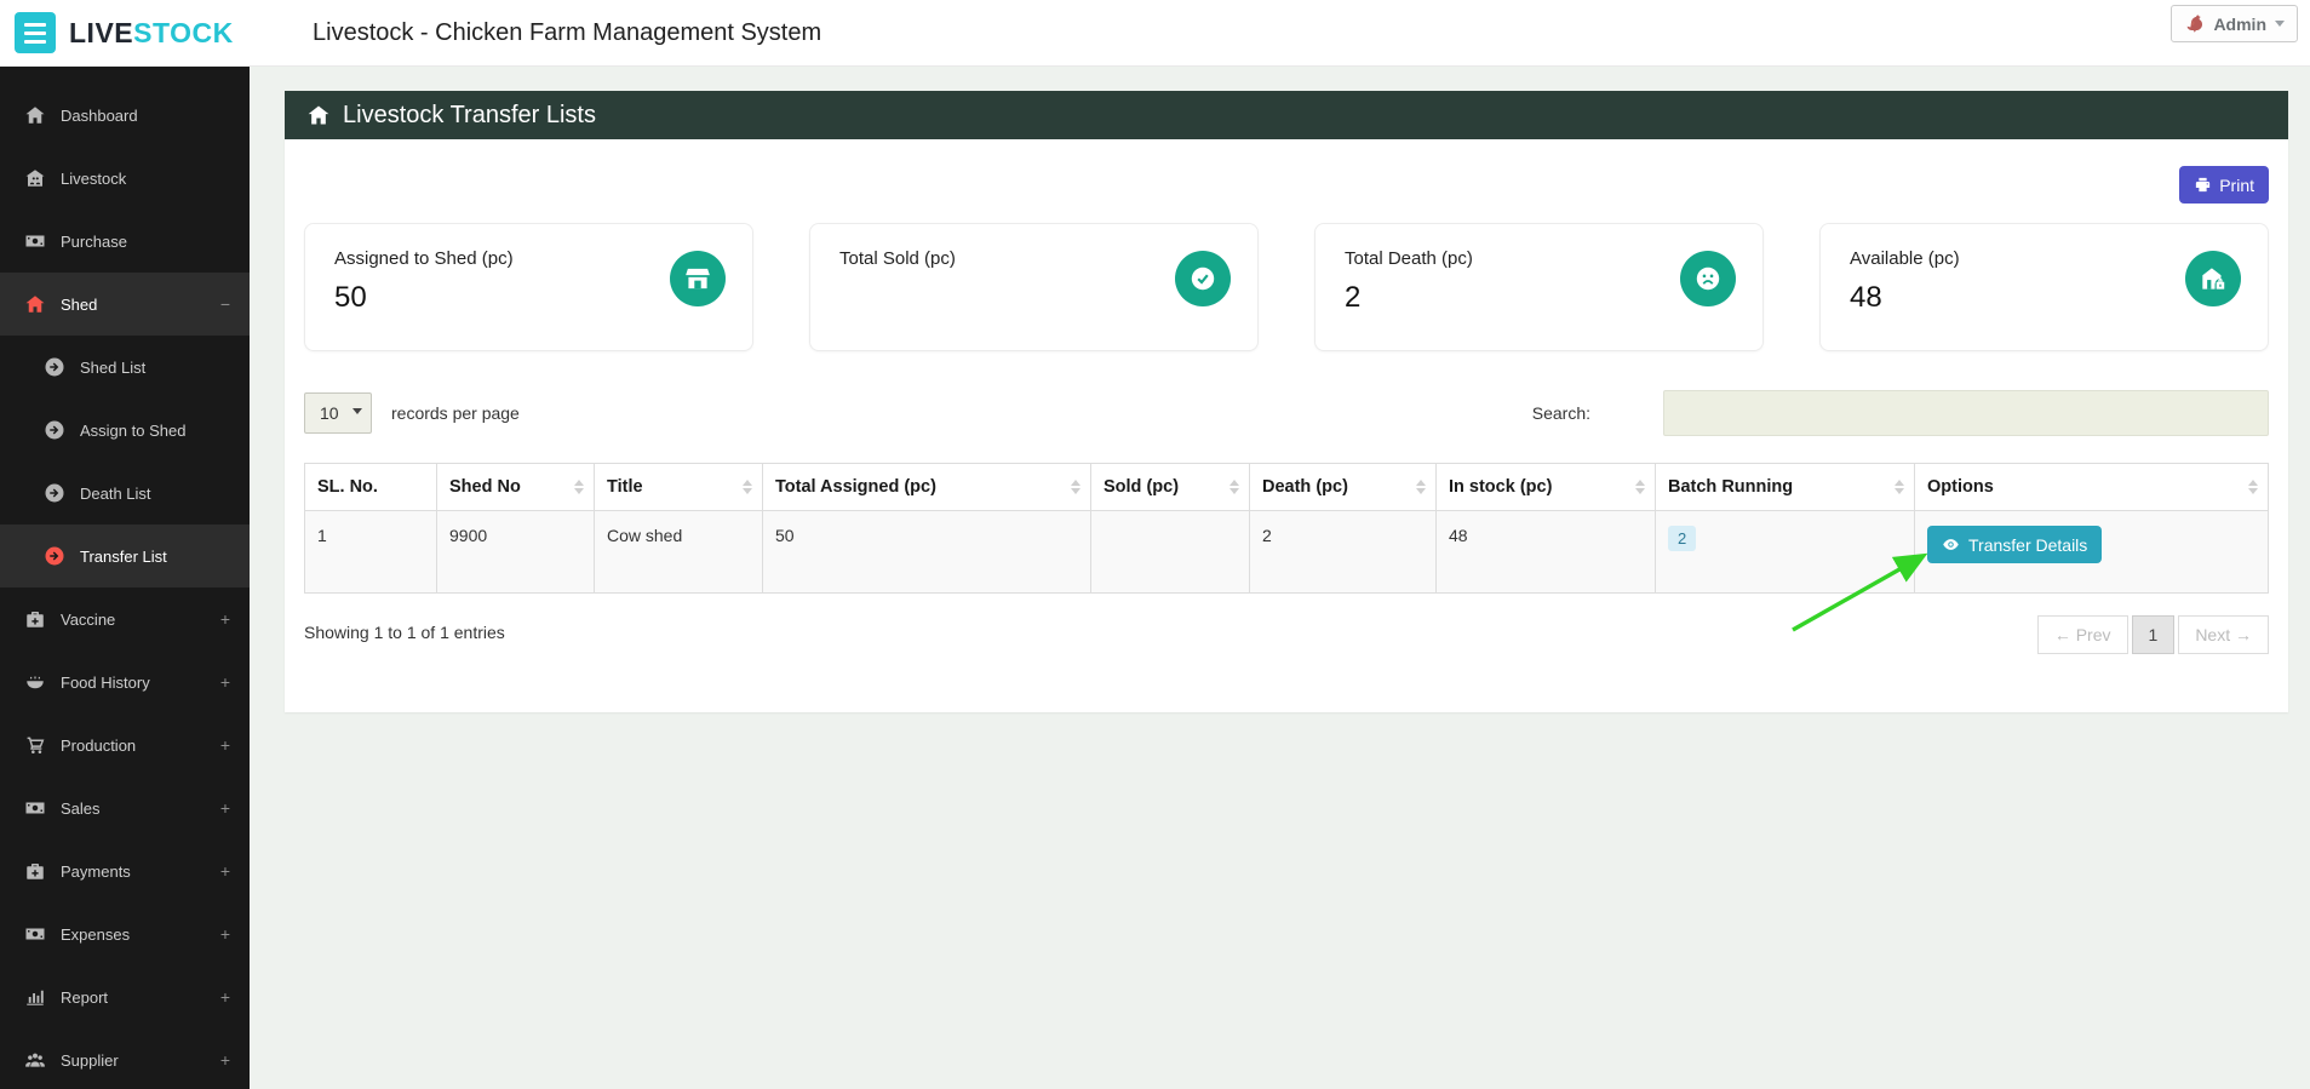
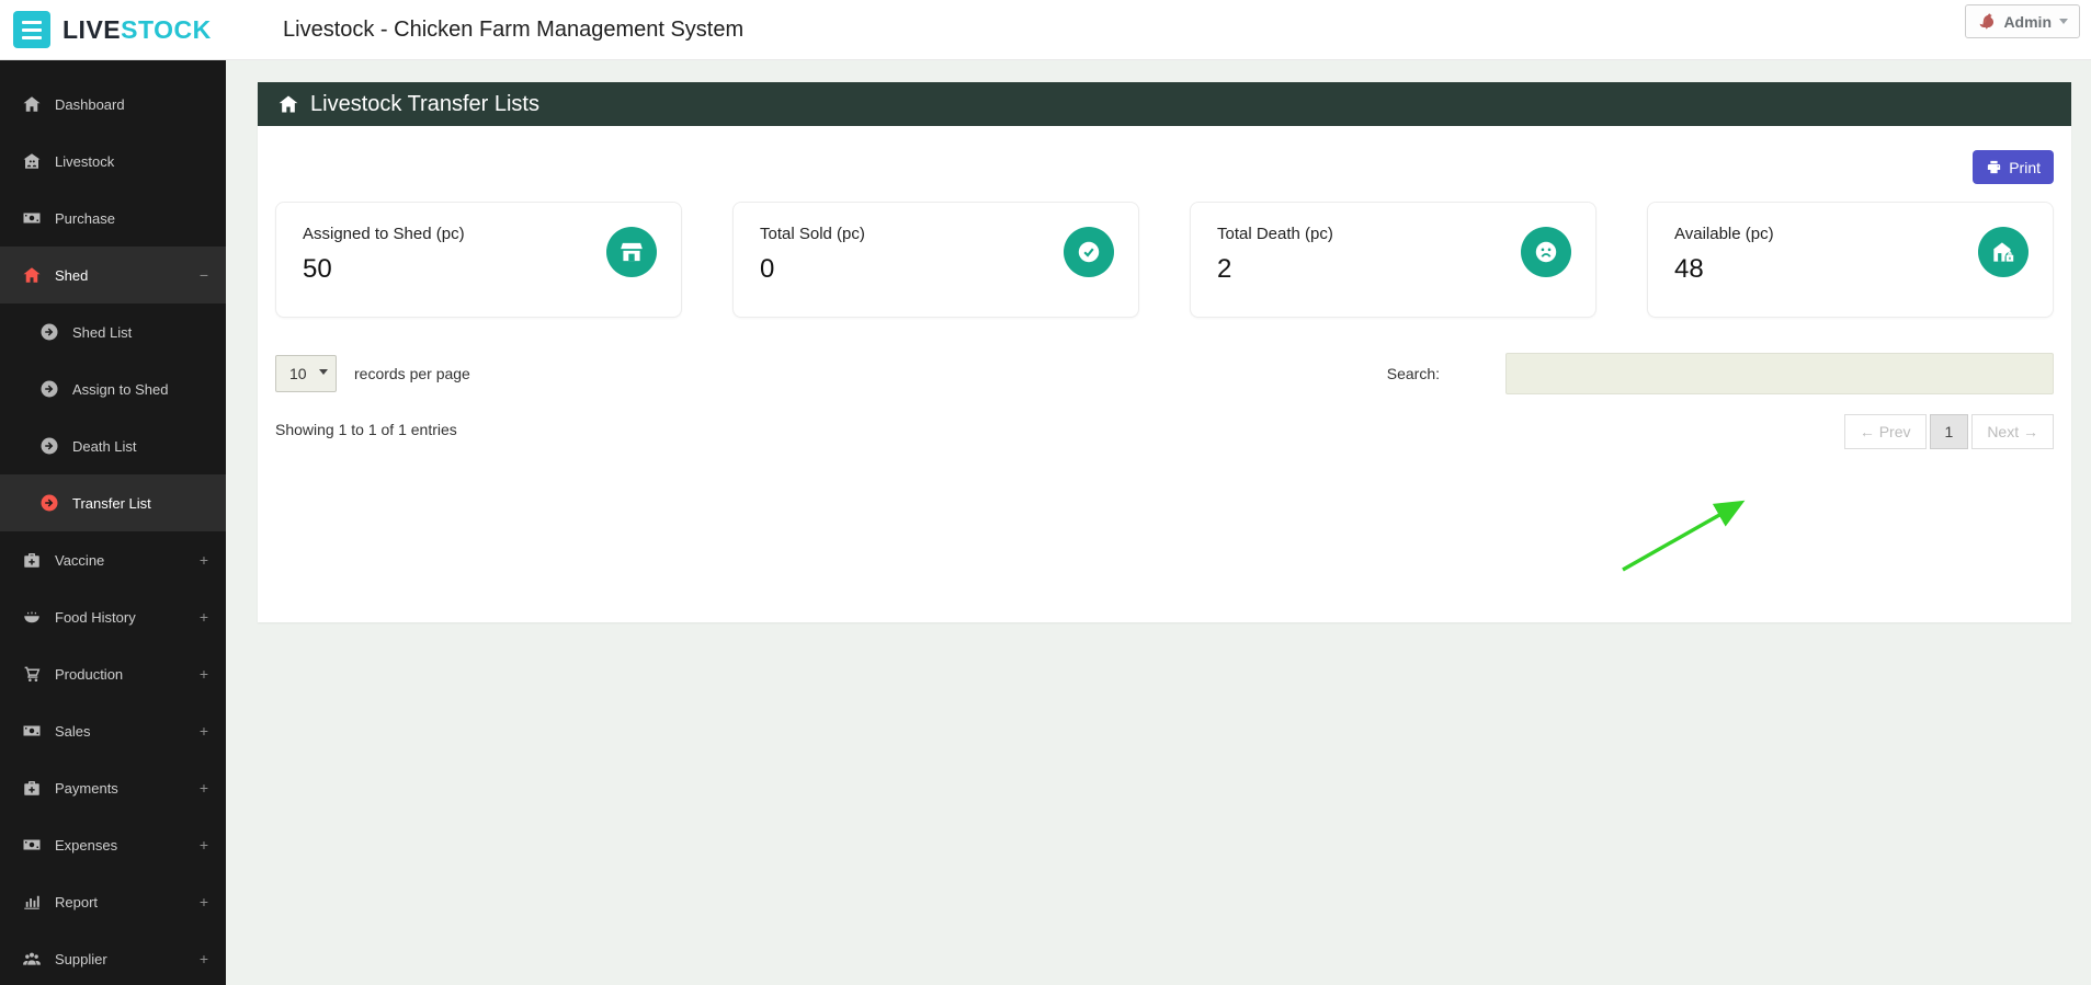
  LIVESTOCK
  Livestock - Chicken Farm Management System
  Admin
  Dashboard
  Livestock
  Purchase
  Shed
  −
  Shed List
  Assign to Shed
  Death List
  Transfer List
  Vaccine
  +
  Food History
  +
  Production
  +
  Sales
  +
  Payments
  +
  Expenses
  +
  Report
  +
  Supplier
  +
  Livestock Transfer Lists
  Print
  Assigned to Shed (pc)
  50
  Total Sold (pc)
+ 0
  Total Death (pc)
  2
  Available (pc)
  48
  10
  records per page
  Search:
- SL. No.	Shed No	Title	Total Assigned (pc)	Sold (pc)	Death (pc)	In stock (pc)	Batch Running	Options
- 1	9900	Cow shed	50		2	48	2	Transfer Details
  Showing 1 to 1 of 1 entries
  ← Prev
  1
  Next →
